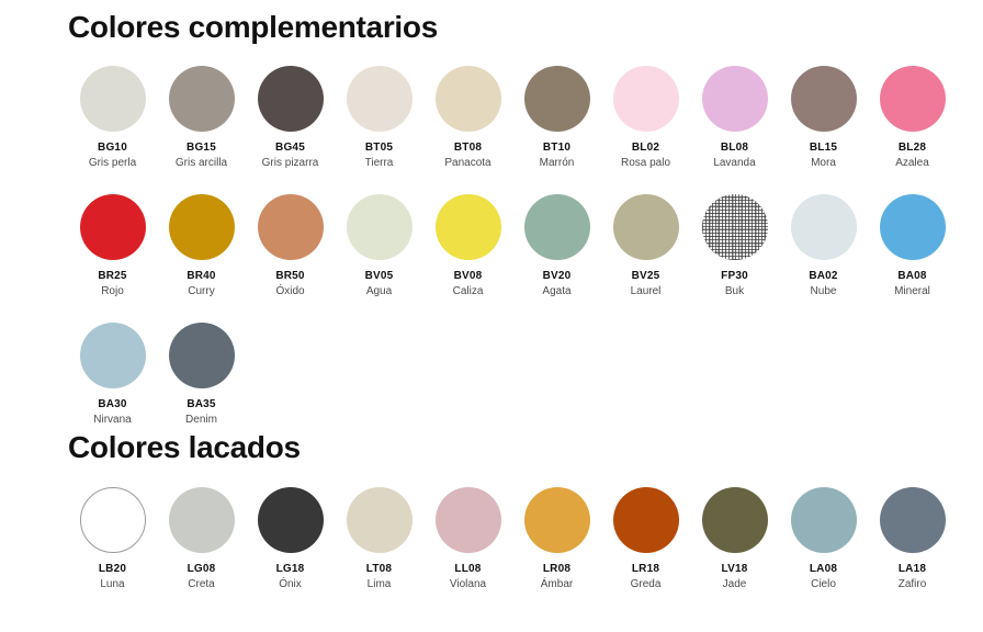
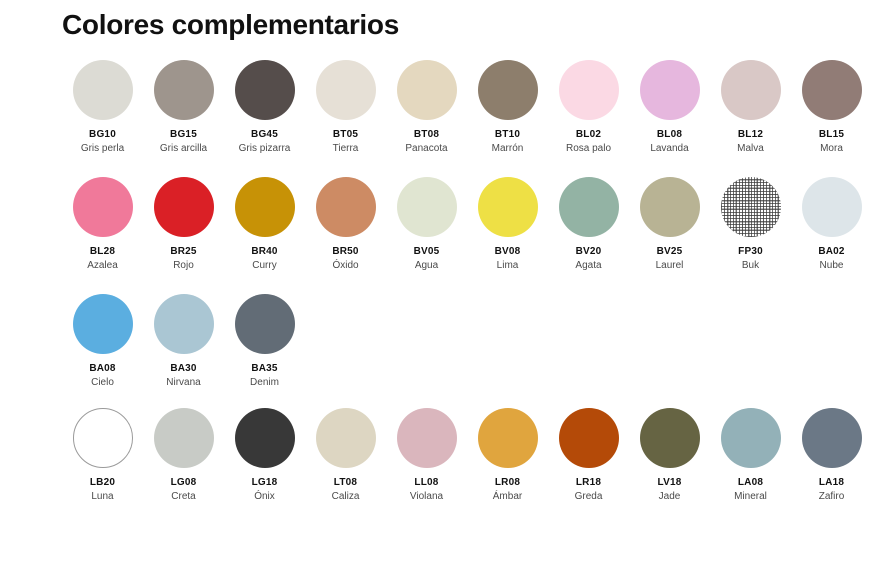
  Colores complementarios
  BG10
  Gris perla
  BG15
  Gris arcilla
  BG45
  Gris pizarra
  BT05
  Tierra
  BT08
  Panacota
  BT10
  Marrón
  BL02
  Rosa palo
  BL08
  Lavanda
+ BL12
+ Malva
  BL15
  Mora
  BL28
  Azalea
  BR25
  Rojo
  BR40
  Curry
  BR50
  Óxido
  BV05
  Agua
  BV08
- Caliza
+ Lima
  BV20
  Agata
  BV25
  Laurel
  FP30
  Buk
  BA02
  Nube
  BA08
- Mineral
+ Cielo
  BA30
  Nirvana
  BA35
  Denim
- Colores lacados
  LB20
  Luna
  LG08
  Creta
  LG18
  Ónix
  LT08
- Lima
+ Caliza
  LL08
  Violana
  LR08
  Ámbar
  LR18
  Greda
  LV18
  Jade
  LA08
- Cielo
+ Mineral
  LA18
  Zafiro
